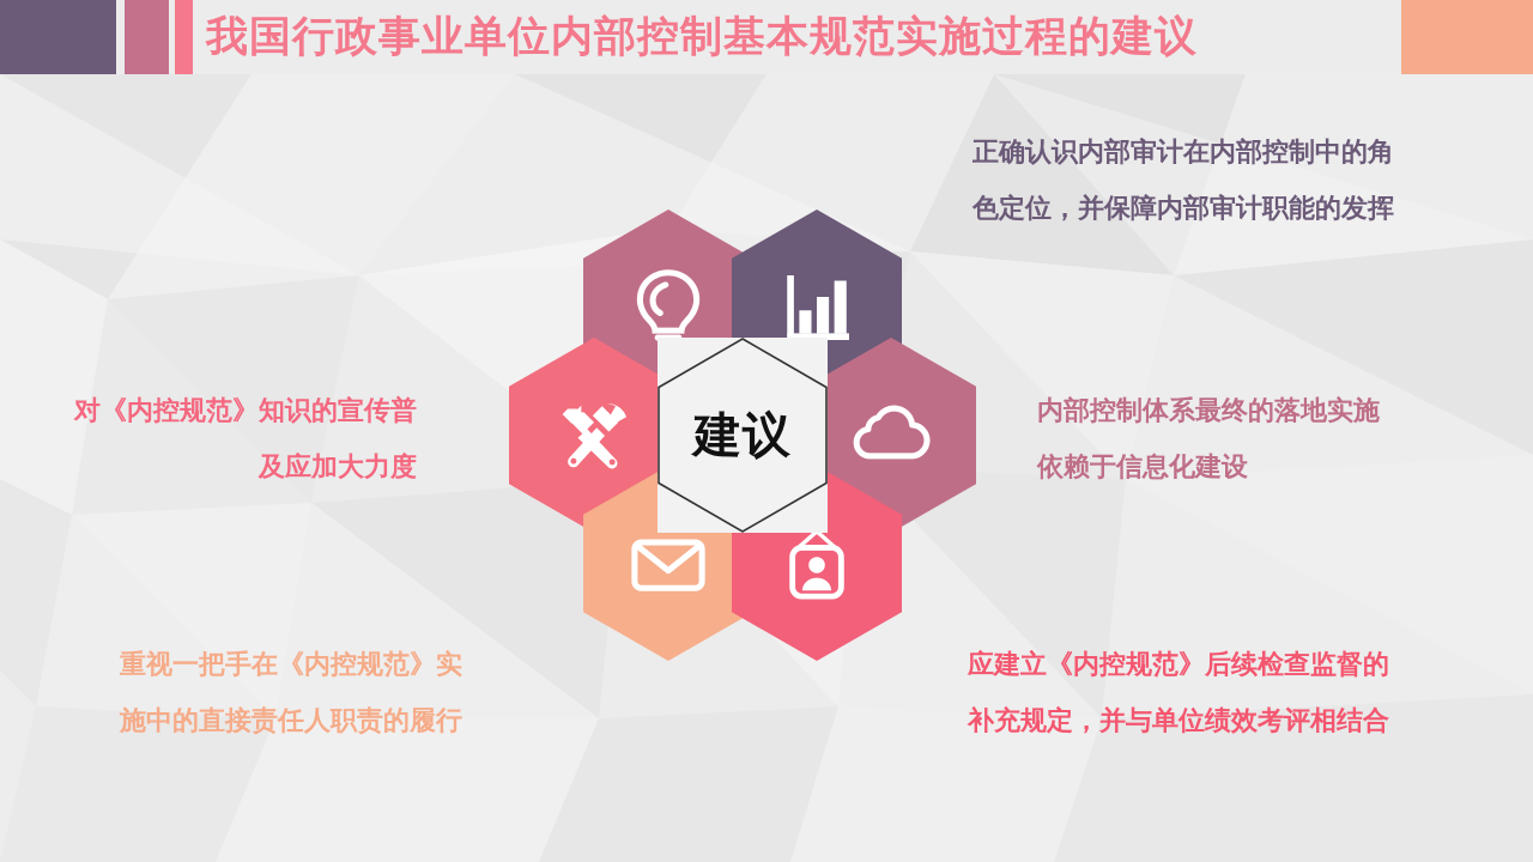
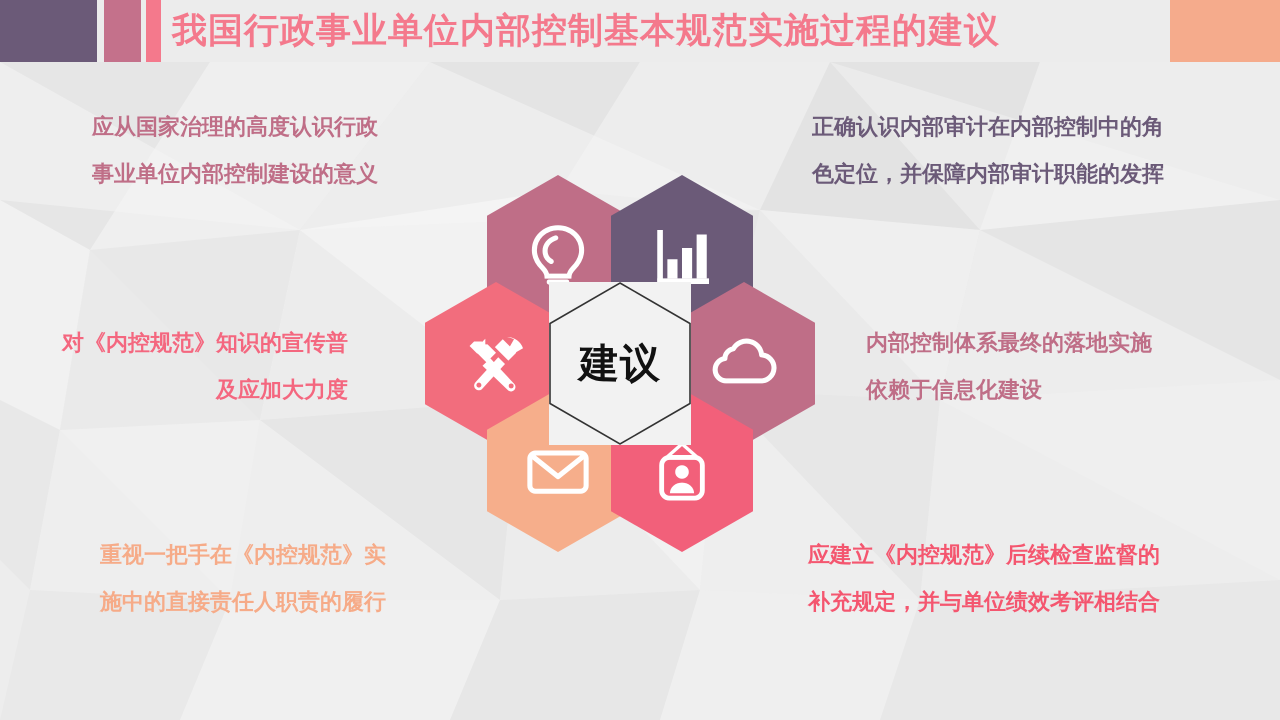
  我国行政事业单位内部控制基本规范实施过程的建议
+ 应从国家治理的高度认识行政
+ 事业单位内部控制建设的意义
  正确认识内部审计在内部控制中的角
  色定位，并保障内部审计职能的发挥
  对《内控规范》知识的宣传普
  及应加大力度
  内部控制体系最终的落地实施
  依赖于信息化建设
  重视一把手在《内控规范》实
  施中的直接责任人职责的履行
  应建立《内控规范》后续检查监督的
  补充规定，并与单位绩效考评相结合
  建议
